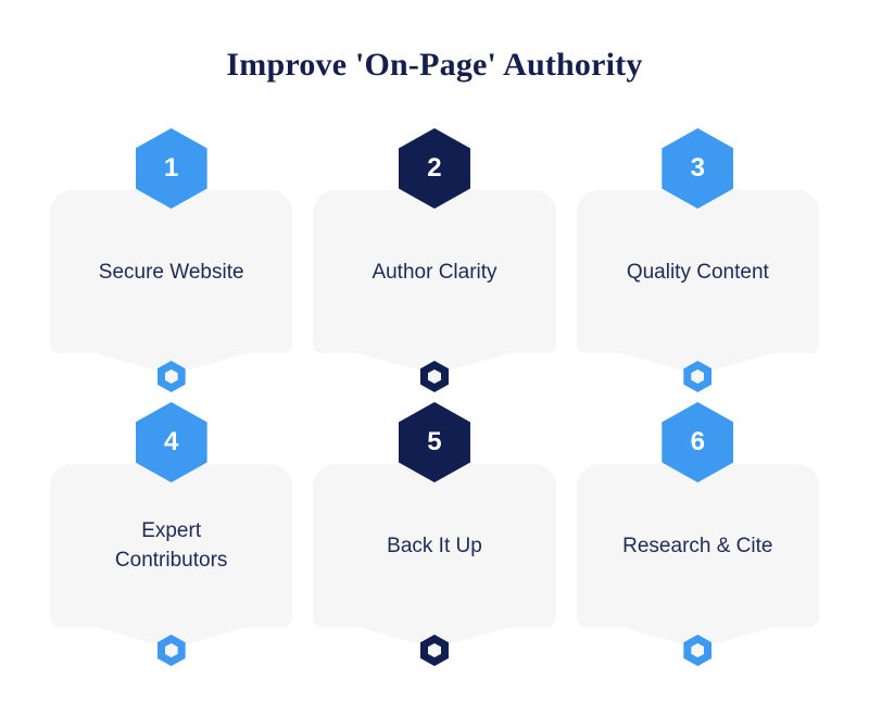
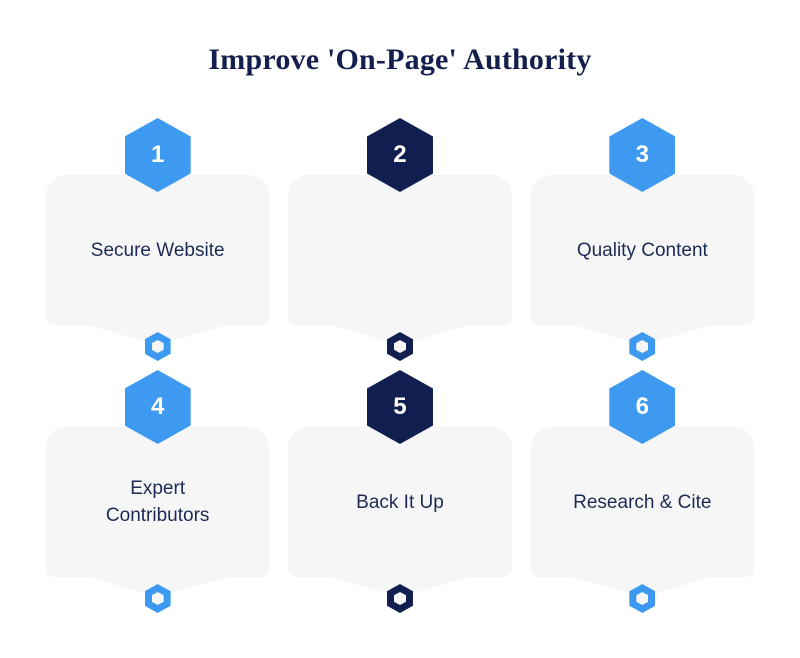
  Improve 'On-Page' Authority
  1
  Secure Website
  2
- Author Clarity
  3
  Quality Content
  4
  Expert
  Contributors
  5
  Back It Up
  6
  Research & Cite
